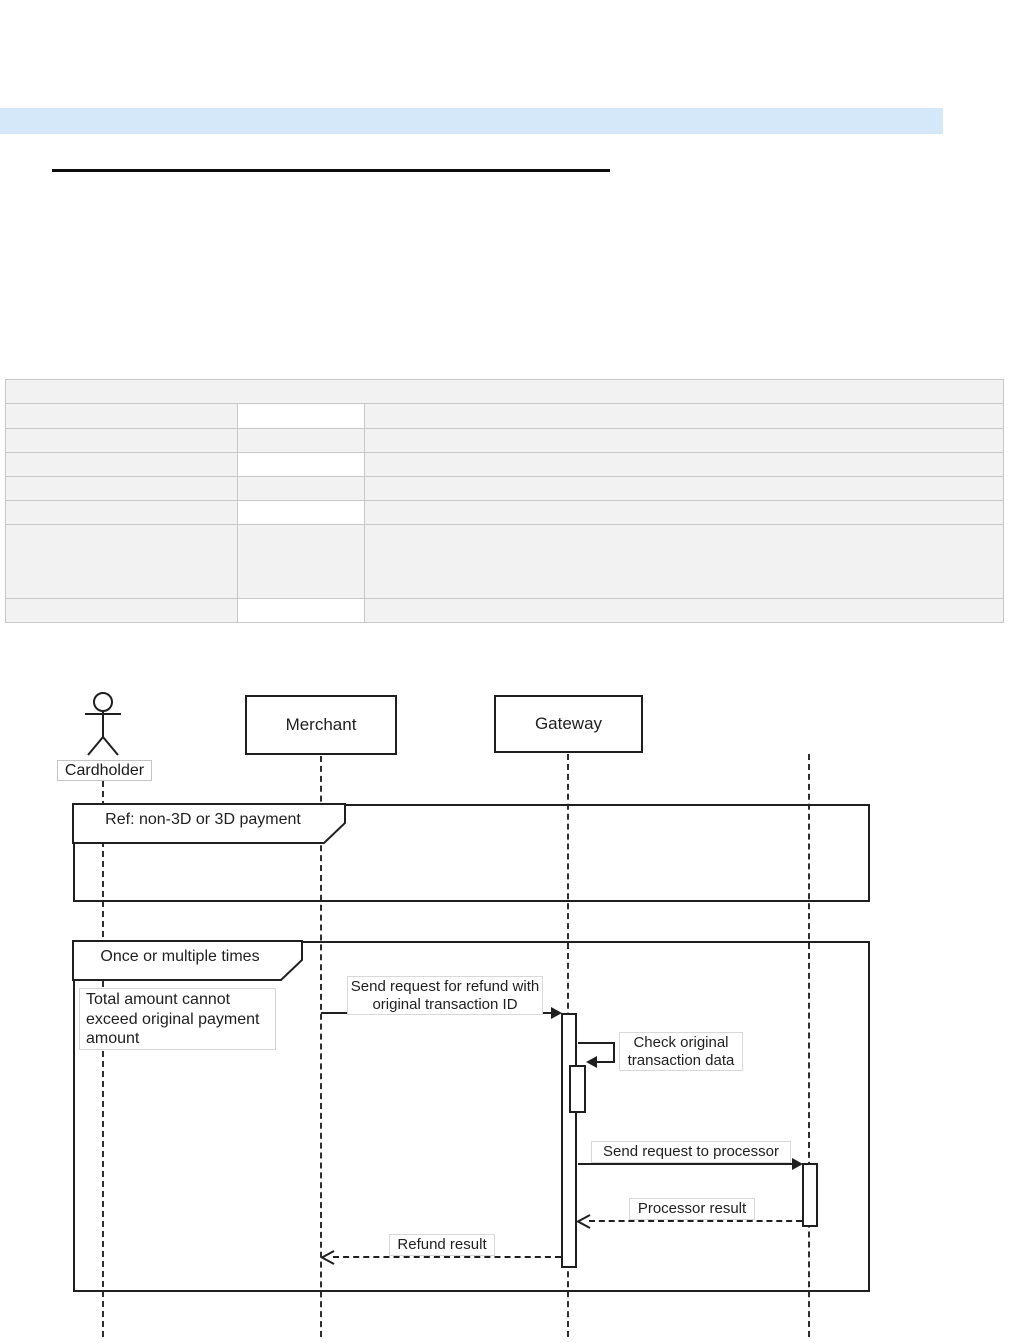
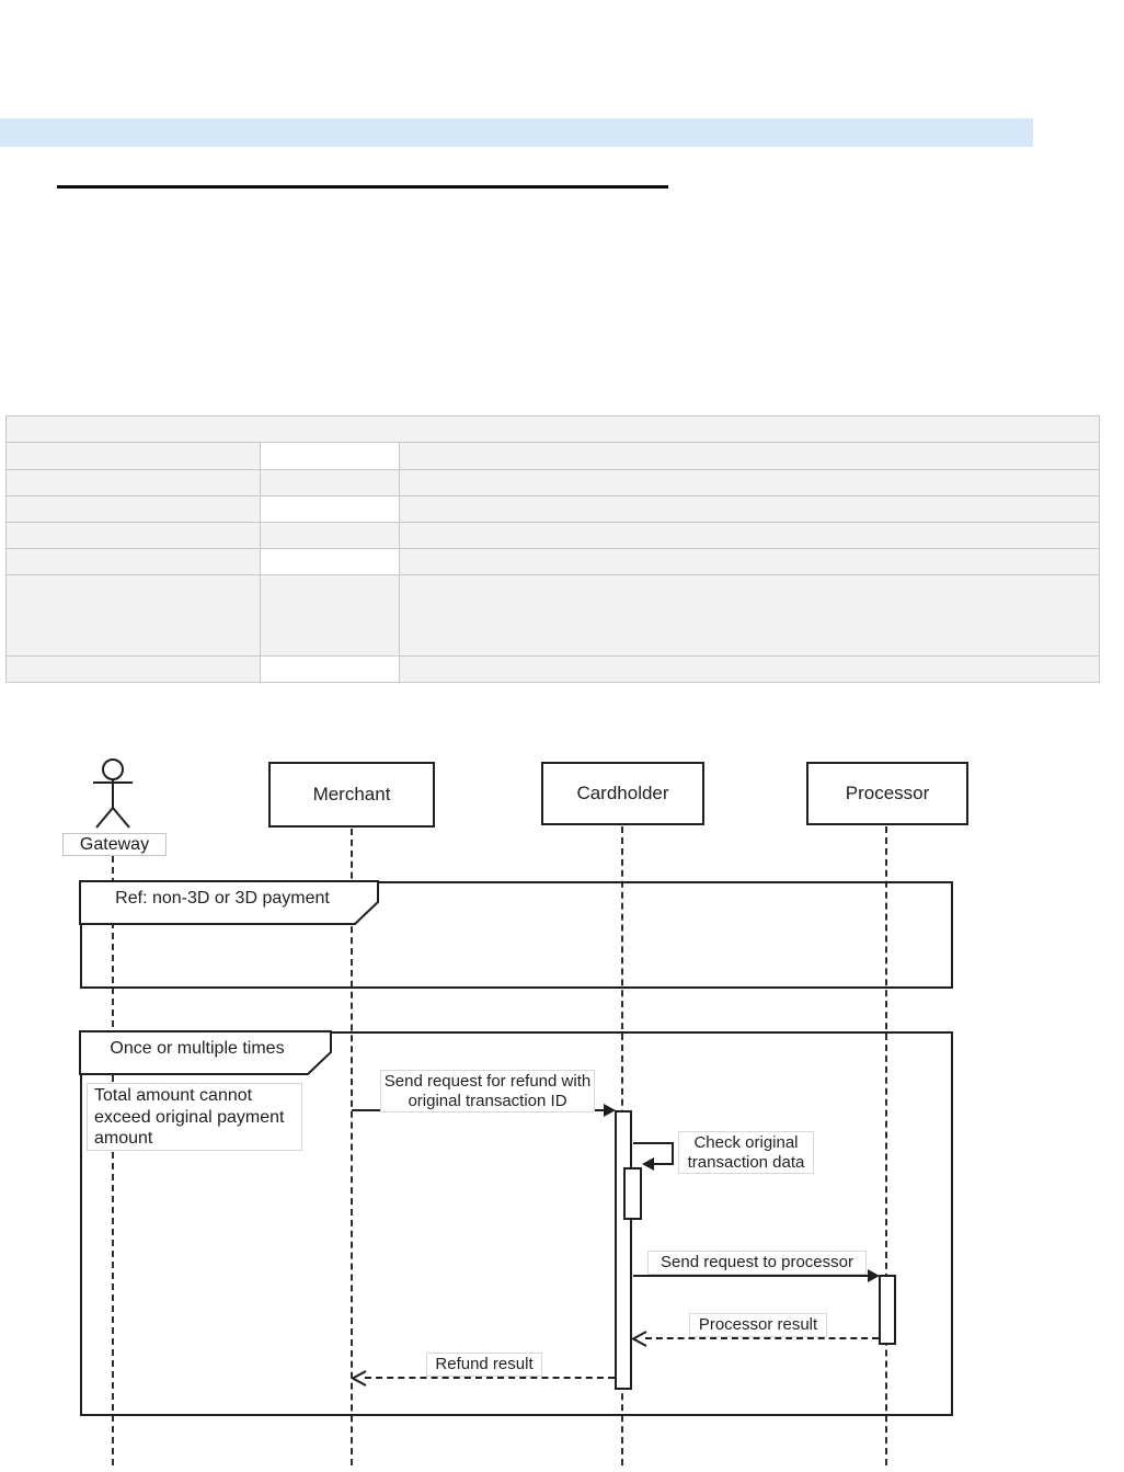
- Cardholder
+ Gateway
  Merchant
- Gateway
+ Cardholder
+ Processor
  Ref: non-3D or 3D payment
  Once or multiple times
  Total amount cannot exceed original payment amount
  Send request for refund with original transaction ID
  Check original transaction data
  Send request to processor
  Processor result
  Refund result
